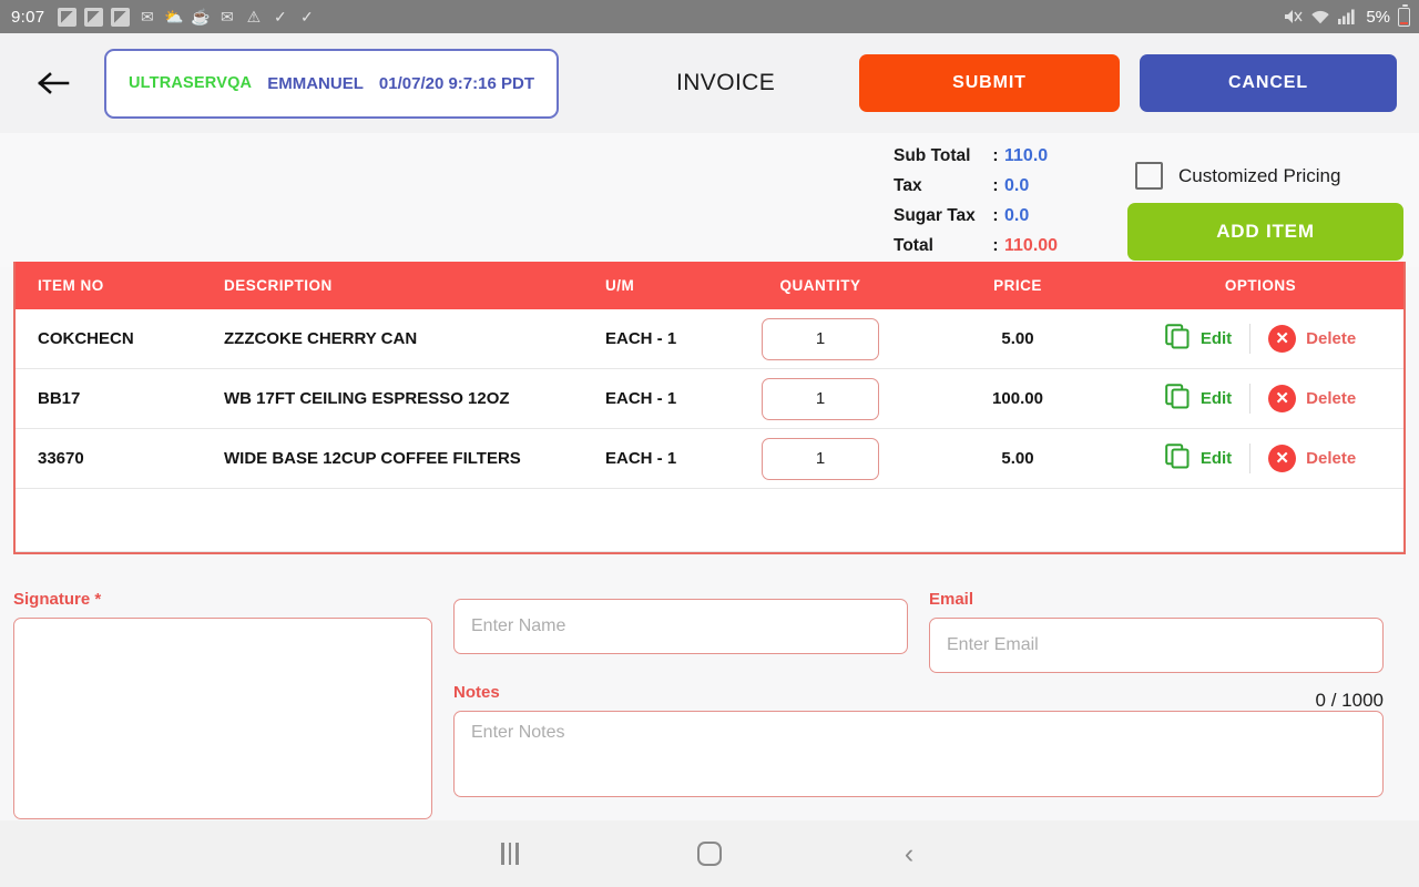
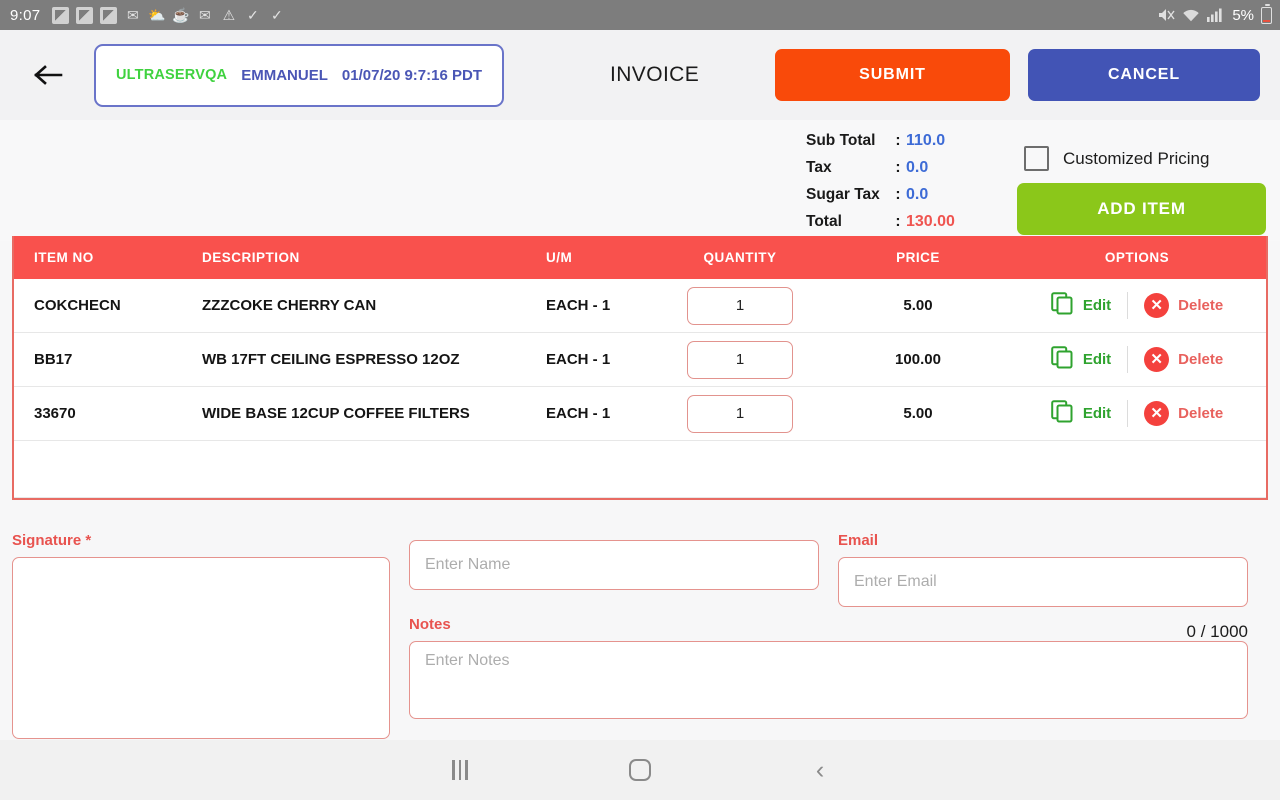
  9:07
  ✉
  ⛅
  ☕
  ✉
  ⚠
  ✓
  ✓
  5%
  ULTRASERVQA
  EMMANUEL
  01/07/20 9:7:16 PDT
  INVOICE
  SUBMIT
  CANCEL
  Sub Total
  :
  110.0
  Tax
  :
  0.0
  Sugar Tax
  :
  0.0
  Total
  :
- 110.00
+ 130.00
  Customized Pricing
  ADD ITEM
  ITEM NO
  DESCRIPTION
  U/M
  QUANTITY
  PRICE
  OPTIONS
  COKCHECN
  ZZZCOKE CHERRY CAN
  EACH - 1
  1
  5.00
  Edit
  ✕
  Delete
  BB17
  WB 17FT CEILING ESPRESSO 12OZ
  EACH - 1
  1
  100.00
  Edit
  ✕
  Delete
  33670
  WIDE BASE 12CUP COFFEE FILTERS
  EACH - 1
  1
  5.00
  Edit
  ✕
  Delete
  Signature *
  Enter Name
  Email
  Enter Email
  Notes
  0 / 1000
  Enter Notes
  ‹
